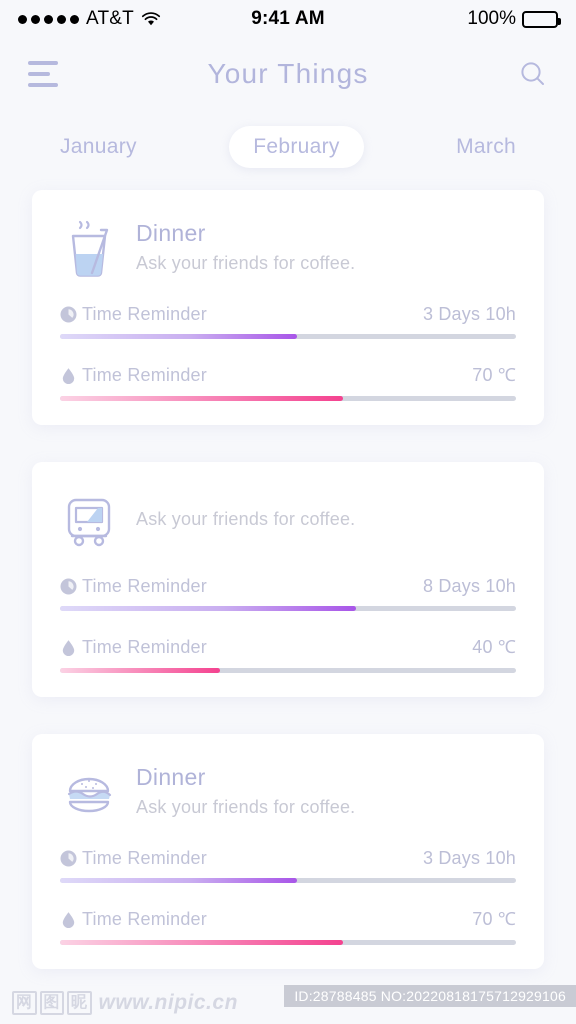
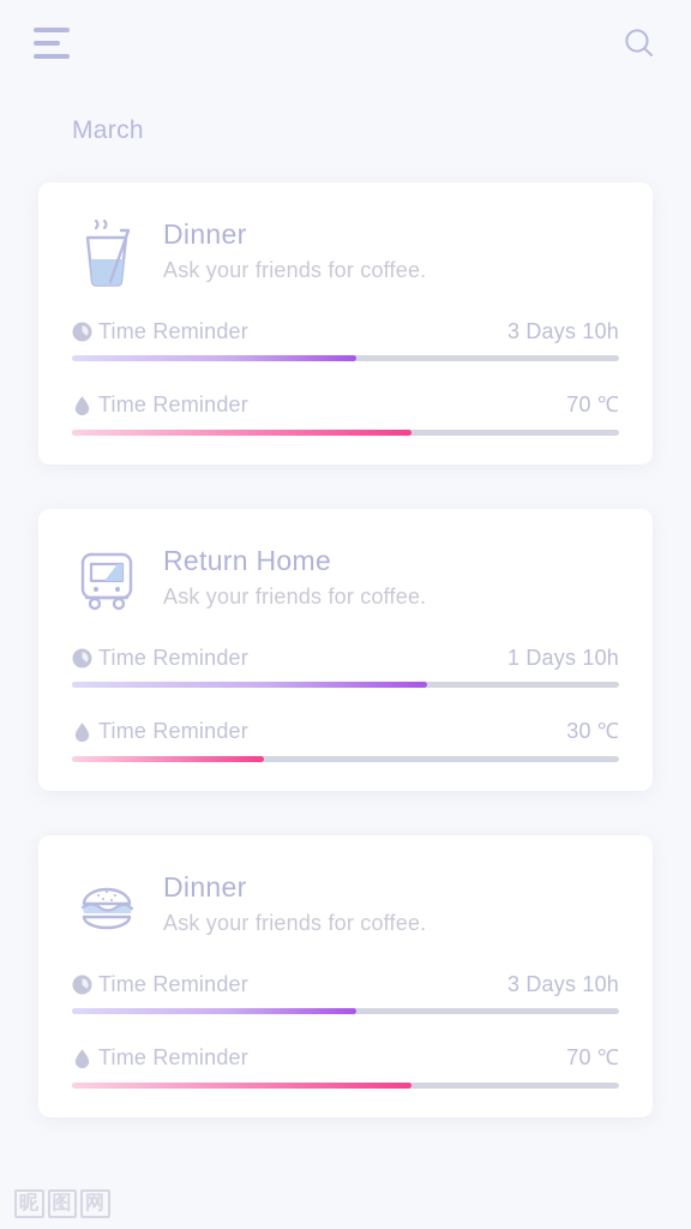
- AT&T
- 9:41 AM
- 100%
- Your Things
- January
- February
  March
  Dinner
  Ask your friends for coffee.
  Time Reminder
  3 Days 10h
  Time Reminder
  70 ℃
+ Return Home
  Ask your friends for coffee.
  Time Reminder
- 8 Days 10h
+ 1 Days 10h
  Time Reminder
- 40 ℃
+ 30 ℃
  Dinner
  Ask your friends for coffee.
  Time Reminder
  3 Days 10h
  Time Reminder
  70 ℃
- 网
+ 昵
  图
- 昵
+ 网
- www.nipic.cn
- ID:28788485 NO:20220818175712929106
